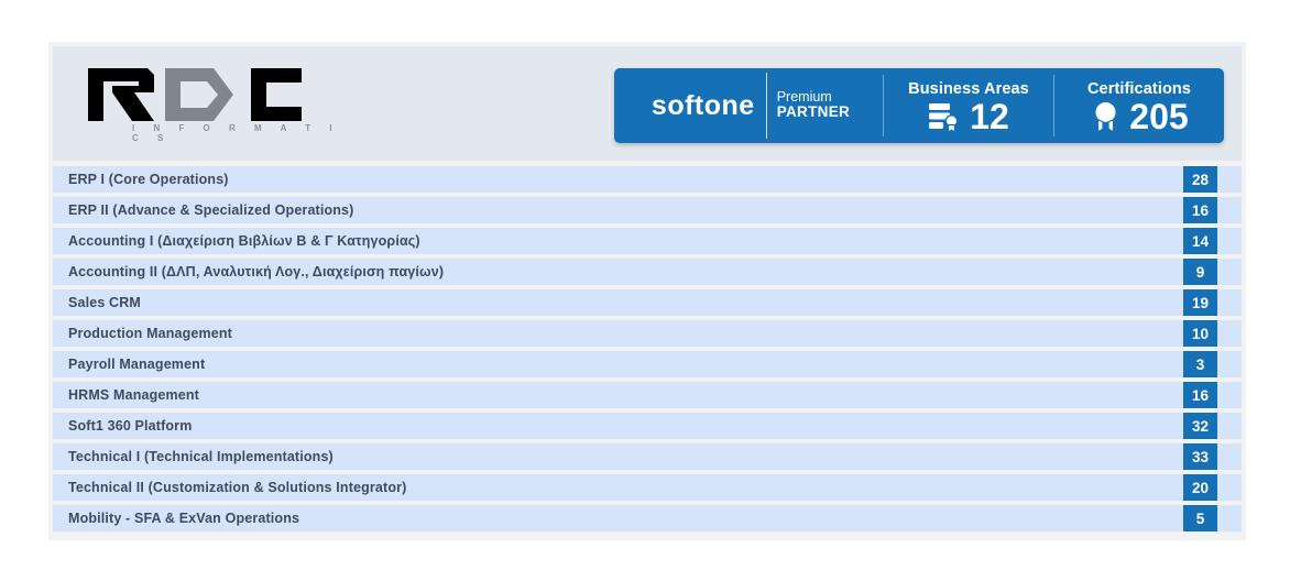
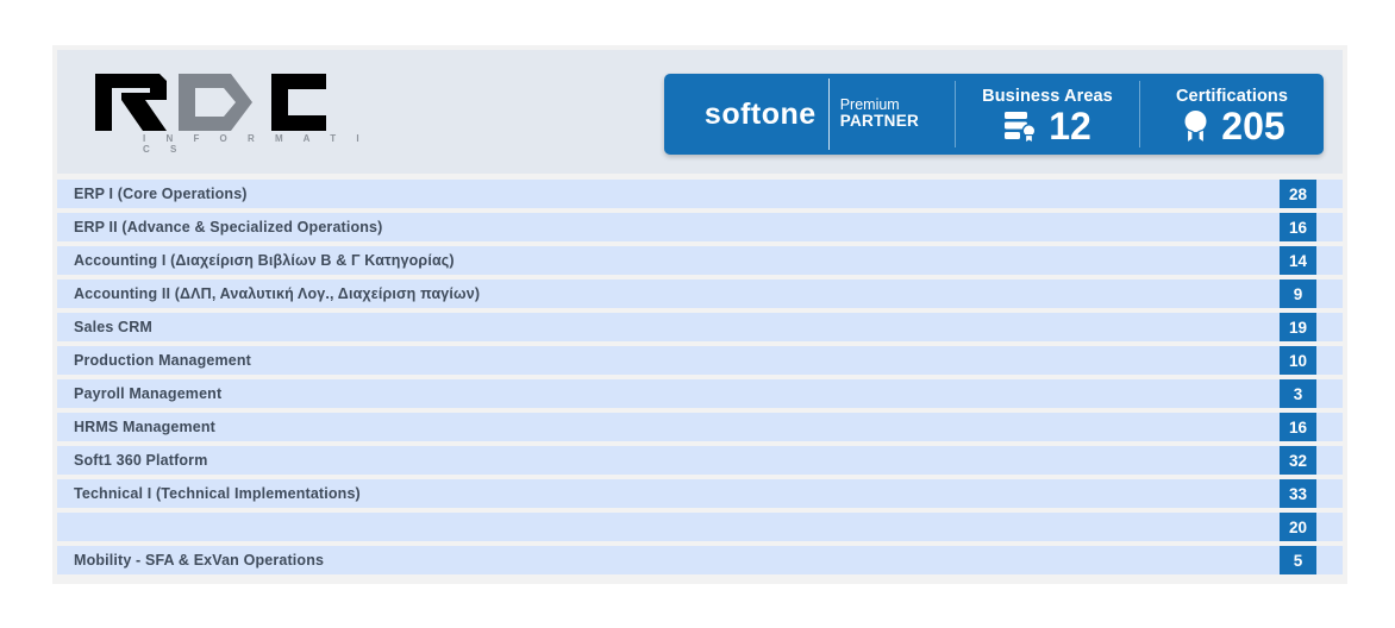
  I N F O R M A T I C S
  softone
  Premium
  PARTNER
  Business Areas
  12
  Certifications
  205
  ERP I (Core Operations)
  28
  ERP II (Advance & Specialized Operations)
  16
  Accounting I (Διαχείριση Βιβλίων Β & Γ Κατηγορίας)
  14
  Accounting II (ΔΛΠ, Αναλυτική Λογ., Διαχείριση παγίων)
  9
  Sales CRM
  19
  Production Management
  10
  Payroll Management
  3
  HRMS Management
  16
  Soft1 360 Platform
  32
  Technical I (Technical Implementations)
  33
- Technical II (Customization & Solutions Integrator)
  20
  Mobility - SFA & ExVan Operations
  5
